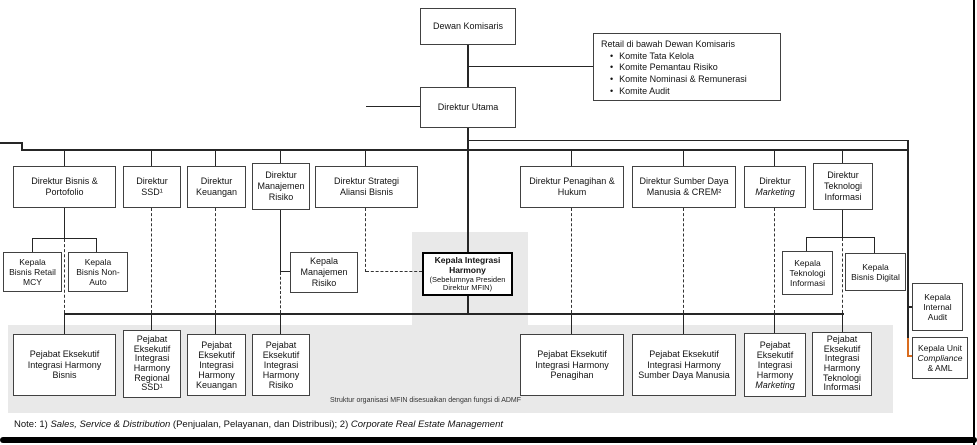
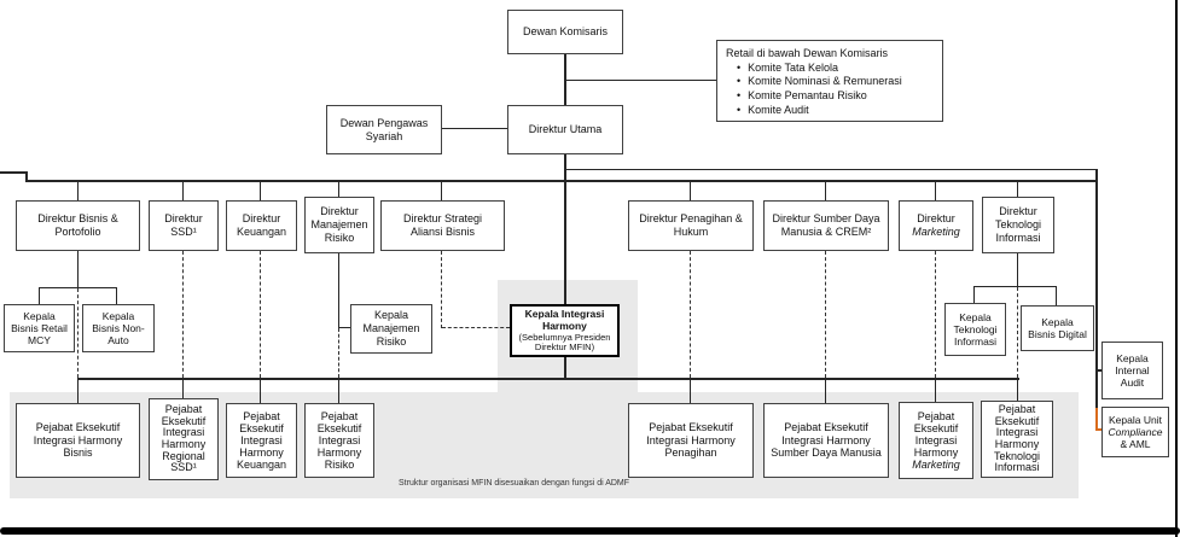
  Dewan Komisaris
  Retail di bawah Dewan Komisaris
  •
  Komite Tata Kelola
  •
- Komite Pemantau Risiko
+ Komite Nominasi & Remunerasi
  •
- Komite Nominasi & Remunerasi
+ Komite Pemantau Risiko
  •
  Komite Audit
+ Dewan Pengawas
+ Syariah
  Direktur Utama
  Direktur Bisnis &
  Portofolio
  Direktur
  SSD¹
  Direktur
  Keuangan
  Direktur
  Manajemen
  Risiko
  Direktur Strategi
  Aliansi Bisnis
  Direktur Penagihan &
  Hukum
  Direktur Sumber Daya
  Manusia & CREM²
  Direktur
  Marketing
  Direktur
  Teknologi
  Informasi
  Kepala
  Bisnis Retail
  MCY
  Kepala
  Bisnis Non-
  Auto
  Kepala
  Manajemen
  Risiko
  Kepala Integrasi
  Harmony
  (Sebelumnya Presiden
  Direktur MFIN)
  Kepala
  Teknologi
  Informasi
  Kepala
  Bisnis Digital
  Kepala
  Internal
  Audit
  Kepala Unit
  Compliance
  & AML
  Pejabat Eksekutif
  Integrasi Harmony
  Bisnis
  Pejabat
  Eksekutif
  Integrasi
  Harmony
  Regional
  SSD¹
  Pejabat
  Eksekutif
  Integrasi
  Harmony
  Keuangan
  Pejabat
  Eksekutif
  Integrasi
  Harmony
  Risiko
  Pejabat Eksekutif
  Integrasi Harmony
  Penagihan
  Pejabat Eksekutif
  Integrasi Harmony
  Sumber Daya Manusia
  Pejabat
  Eksekutif
  Integrasi
  Harmony
  Marketing
  Pejabat
  Eksekutif
  Integrasi
  Harmony
  Teknologi
  Informasi
- Note: 1) Sales, Service & Distribution (Penjualan, Pelayanan, dan Distribusi); 2) Corporate Real Estate Management
